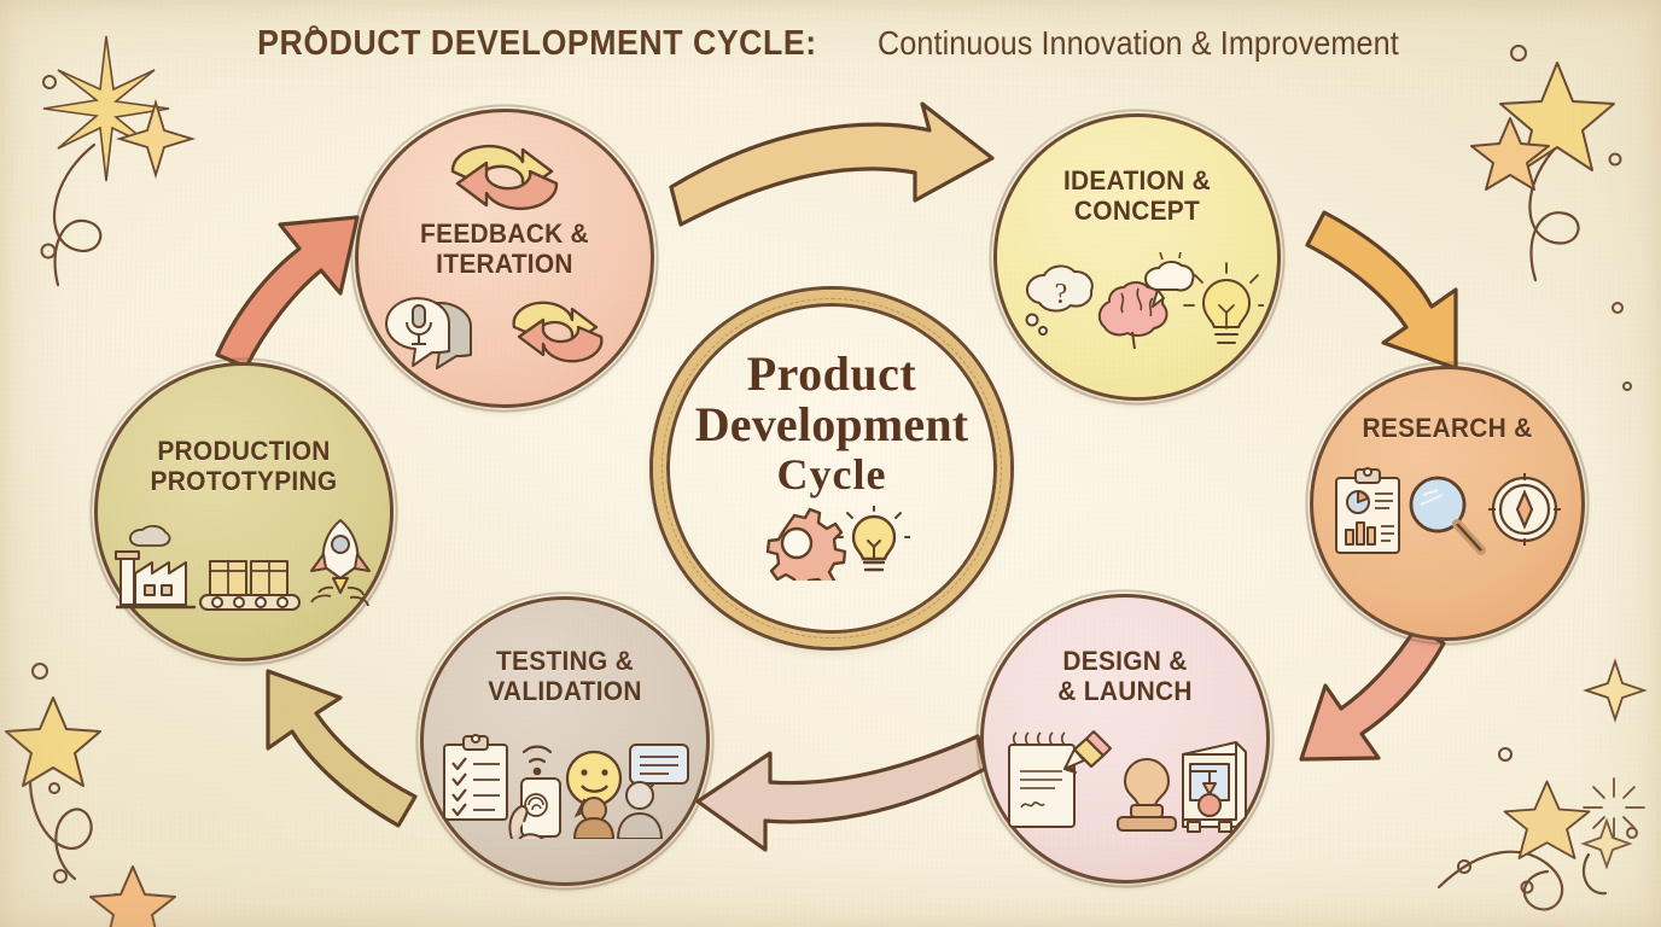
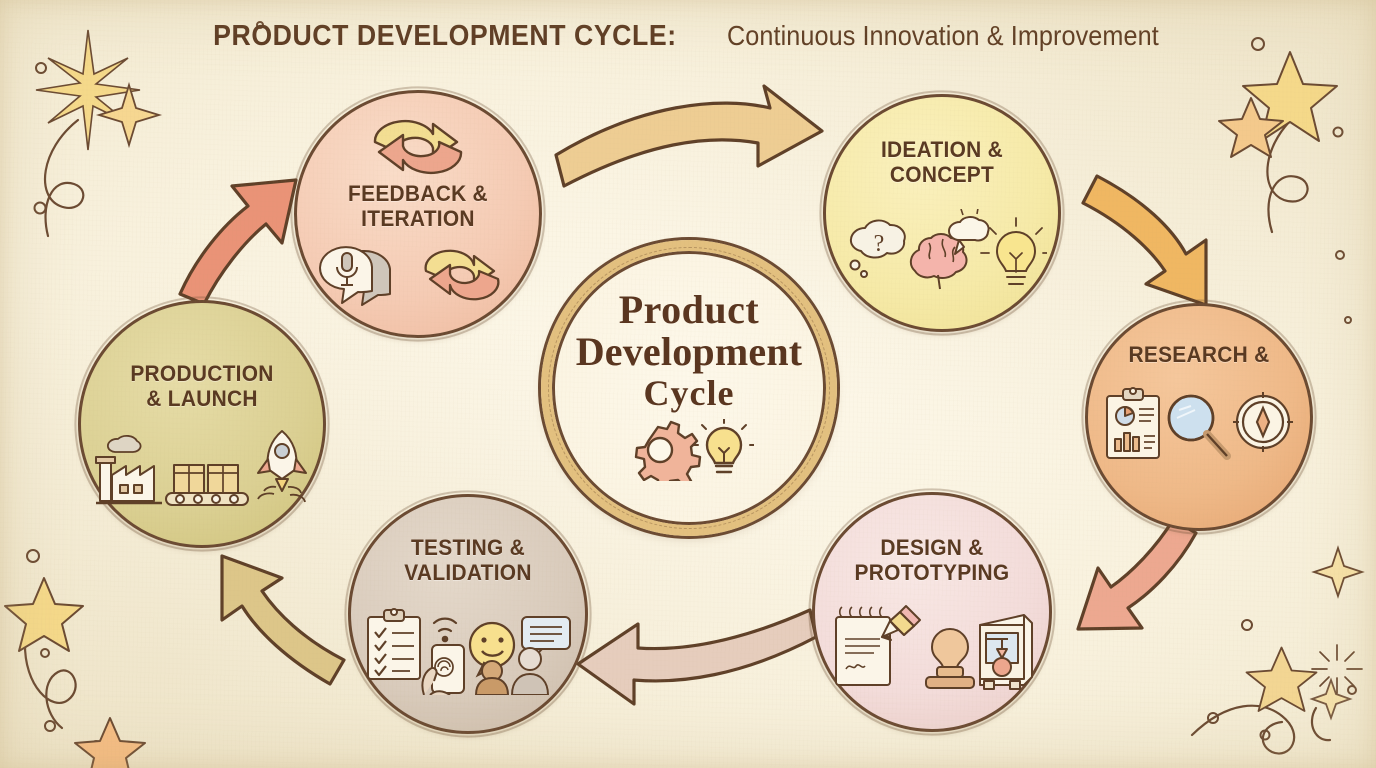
  PRODUCT DEVELOPMENT CYCLE: Continuous Innovation & Improvement
  Product
  Development
  Cycle
  IDEATION &
  CONCEPT
  ?
  RESEARCH &
  DESIGN &
- & LAUNCH
+ PROTOTYPING
  TESTING &
  VALIDATION
  PRODUCTION
- PROTOTYPING
+ & LAUNCH
  FEEDBACK &
  ITERATION
